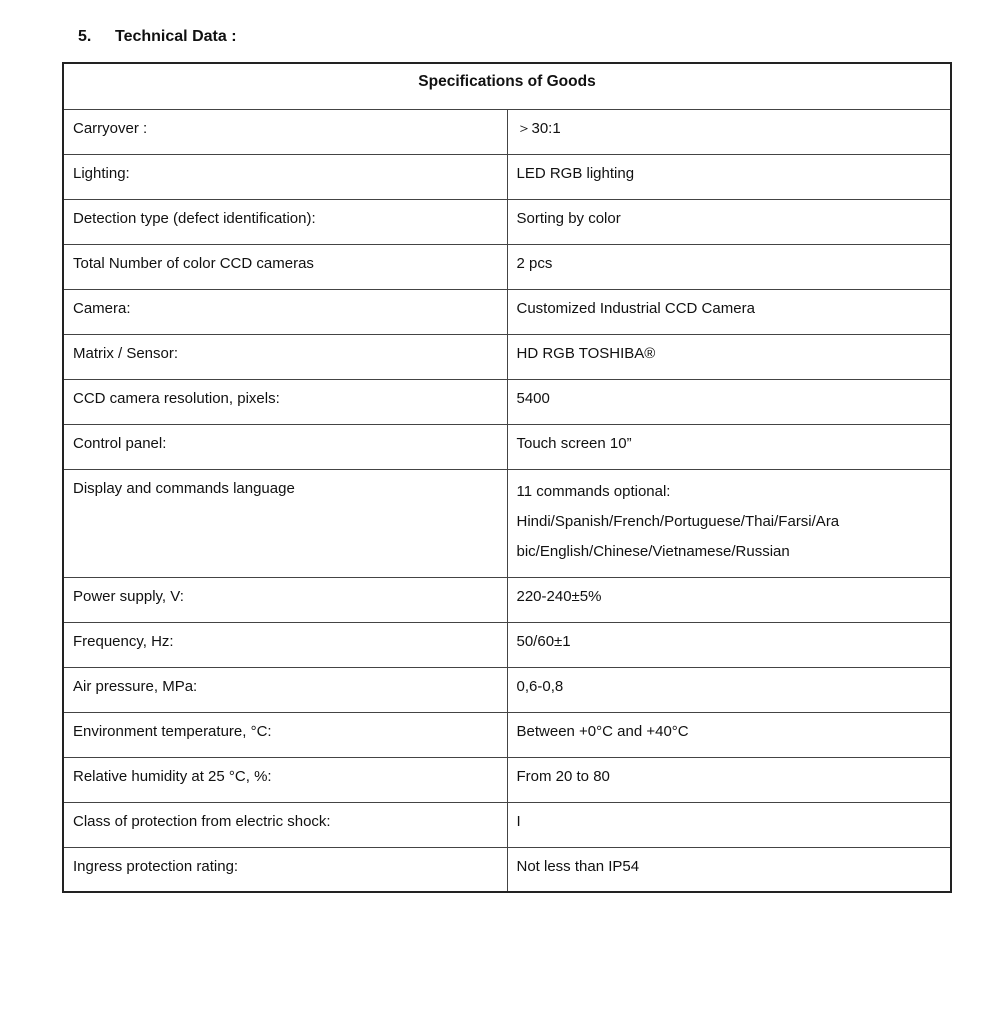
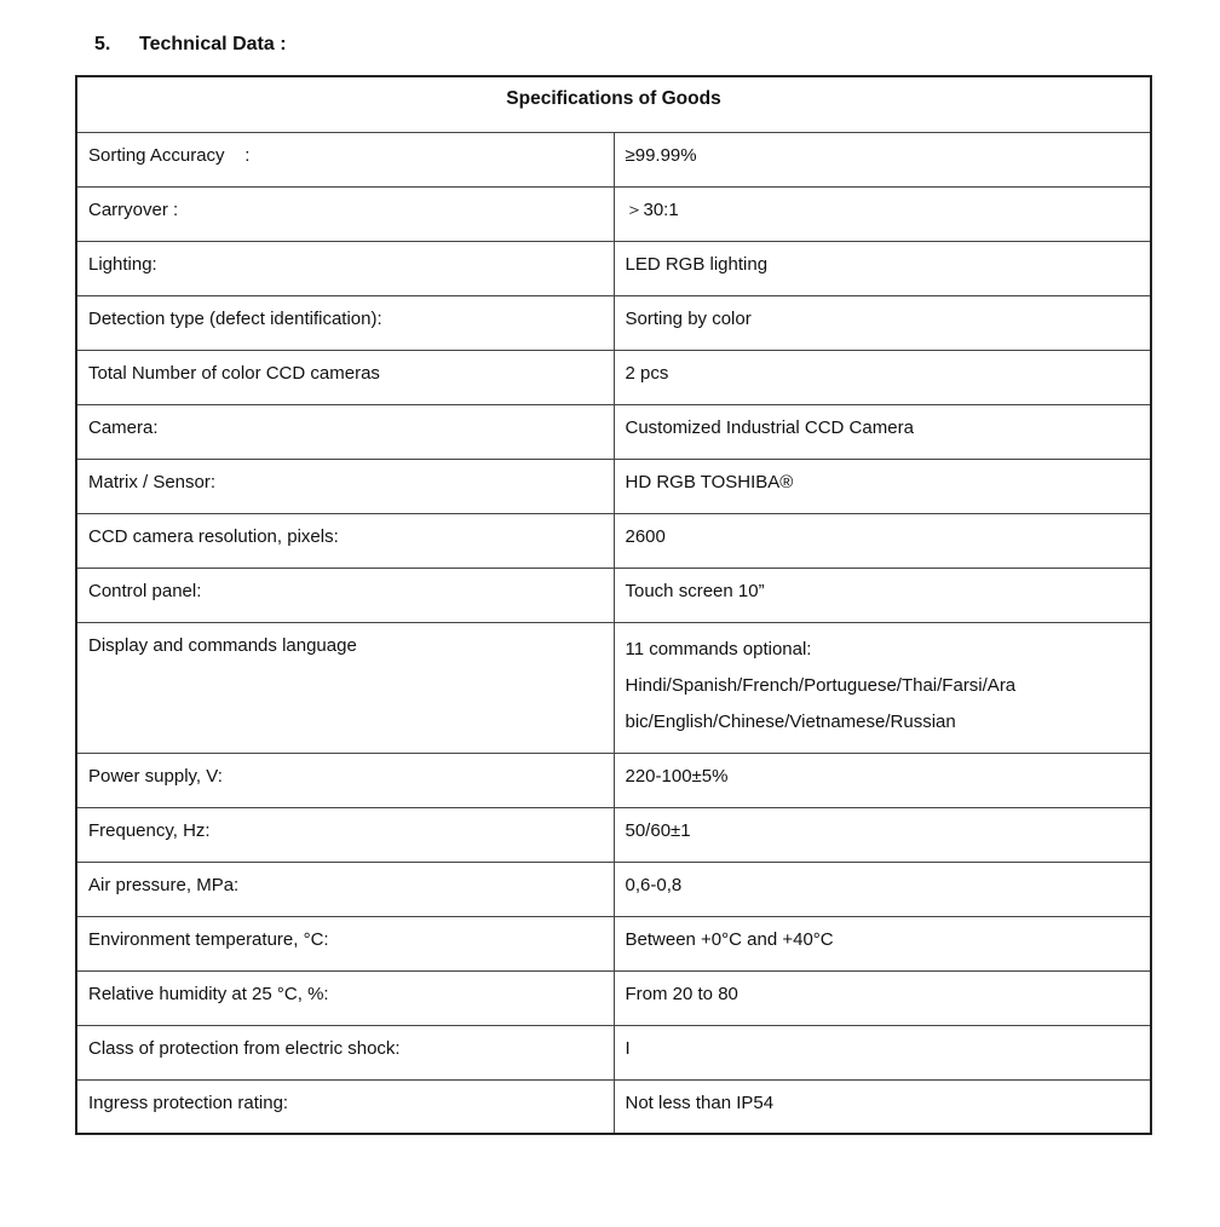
  5.
  Technical Data :
  Specifications of Goods
+ Sorting Accuracy :	≥99.99%
  Carryover :	＞30:1
  Lighting:	LED RGB lighting
  Detection type (defect identification):	Sorting by color
  Total Number of color CCD cameras	2 pcs
  Camera:	Customized Industrial CCD Camera
  Matrix / Sensor:	HD RGB TOSHIBA®
- CCD camera resolution, pixels:	5400
+ CCD camera resolution, pixels:	2600
  Control panel:	Touch screen 10”
  Display and commands language	11 commands optional: Hindi/Spanish/French/Portuguese/Thai/Farsi/Ara bic/English/Chinese/Vietnamese/Russian
- Power supply, V:	220-240±5%
+ Power supply, V:	220-100±5%
  Frequency, Hz:	50/60±1
  Air pressure, MPa:	0,6-0,8
  Environment temperature, °C:	Between +0°C and +40°C
  Relative humidity at 25 °C, %:	From 20 to 80
  Class of protection from electric shock:	I
  Ingress protection rating:	Not less than IP54
